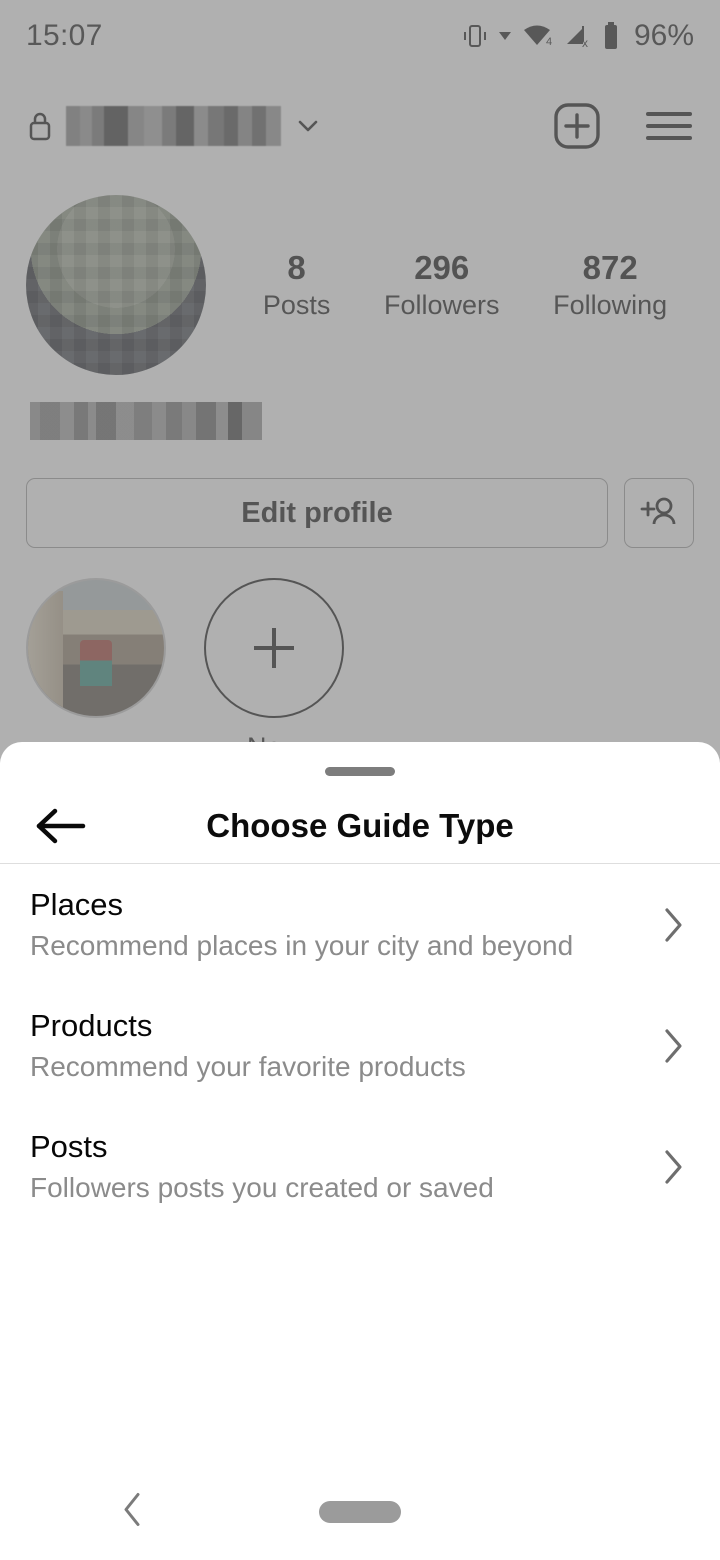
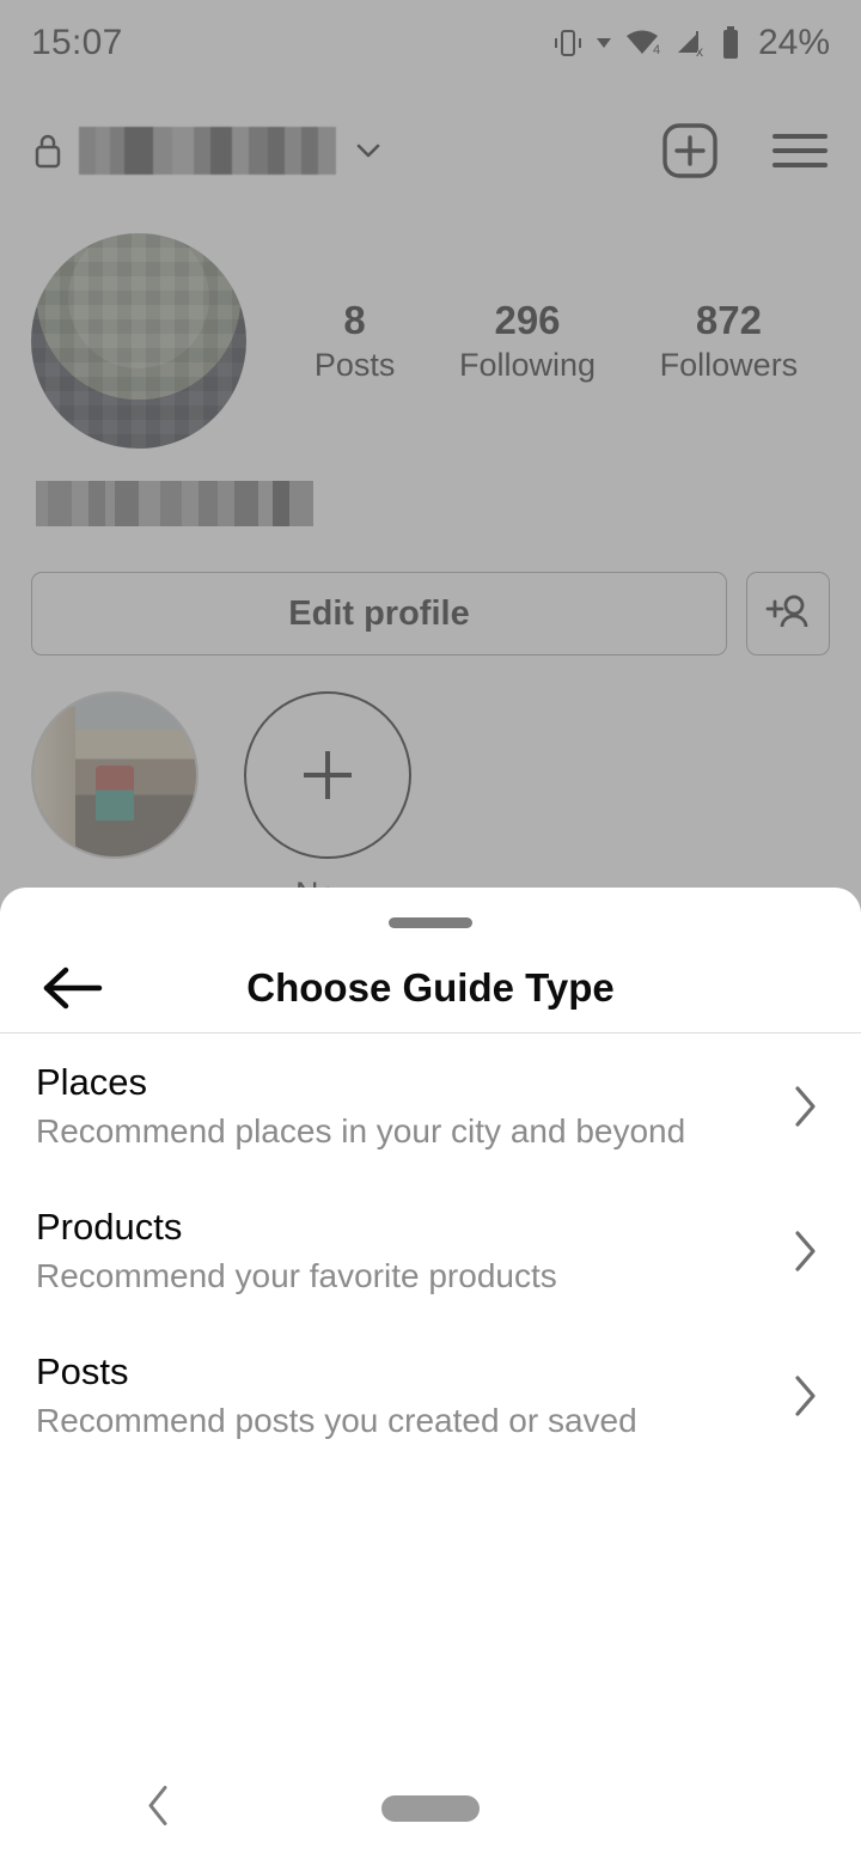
  15:07
  4
  x
- 96%
+ 24%
  8
  Posts
  296
- Followers
+ Following
  872
- Following
+ Followers
  Edit profile
  Choose Guide Type
  Places
  Recommend places in your city and beyond
  Products
  Recommend your favorite products
  Posts
- Followers posts you created or saved
+ Recommend posts you created or saved
